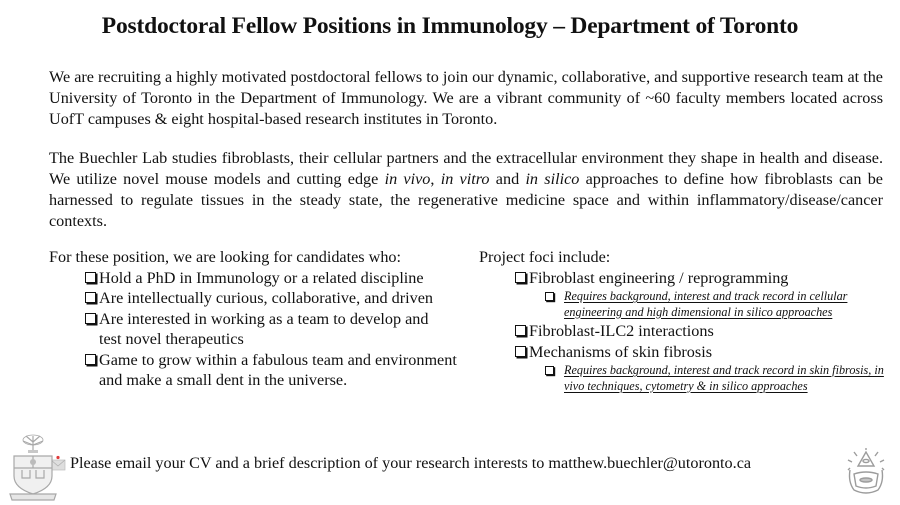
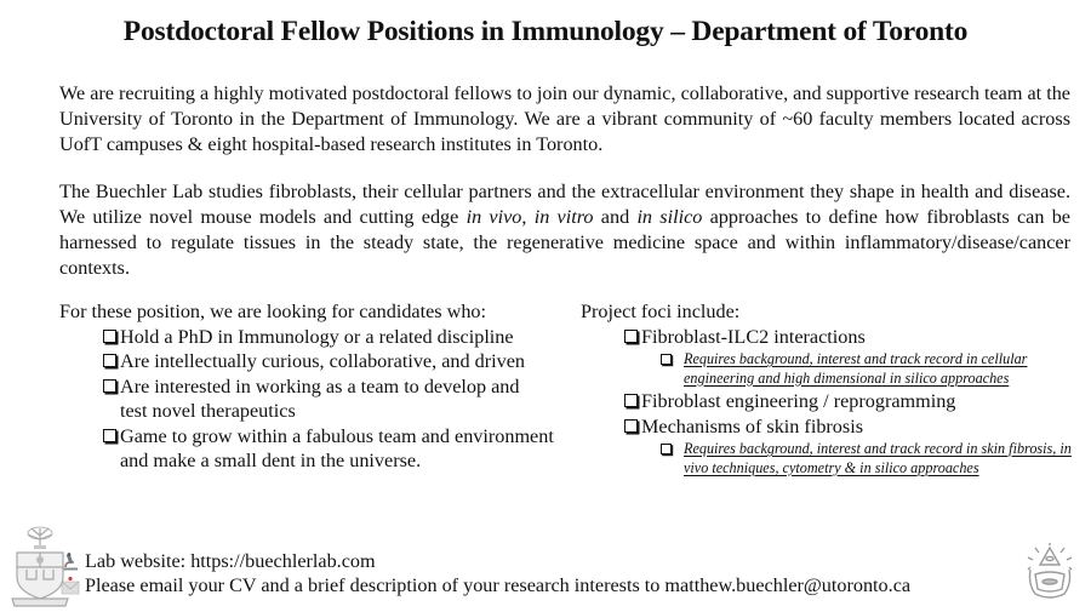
  Postdoctoral Fellow Positions in Immunology – Department of Toronto
  We are recruiting a highly motivated postdoctoral fellows to join our dynamic, collaborative, and supportive research team at the University of Toronto in the Department of Immunology. We are a vibrant community of ~60 faculty members located across UofT campuses & eight hospital-based research institutes in Toronto.
  The Buechler Lab studies fibroblasts, their cellular partners and the extracellular environment they shape in health and disease. We utilize novel mouse models and cutting edge in vivo, in vitro and in silico approaches to define how fibroblasts can be harnessed to regulate tissues in the steady state, the regenerative medicine space and within inflammatory/disease/cancer contexts.
  For these position, we are looking for candidates who:
  Hold a PhD in Immunology or a related discipline
  Are intellectually curious, collaborative, and driven
  Are interested in working as a team to develop and test novel therapeutics
  Game to grow within a fabulous team and environment and make a small dent in the universe.
  Project foci include:
- Fibroblast engineering / reprogramming
+ Fibroblast-ILC2 interactions
  Requires background, interest and track record in cellular engineering and high dimensional in silico approaches
- Fibroblast-ILC2 interactions
+ Fibroblast engineering / reprogramming
  Mechanisms of skin fibrosis
  Requires background, interest and track record in skin fibrosis, in vivo techniques, cytometry & in silico approaches
+ Lab website: https://buechlerlab.com
  Please email your CV and a brief description of your research interests to matthew.buechler@utoronto.ca
